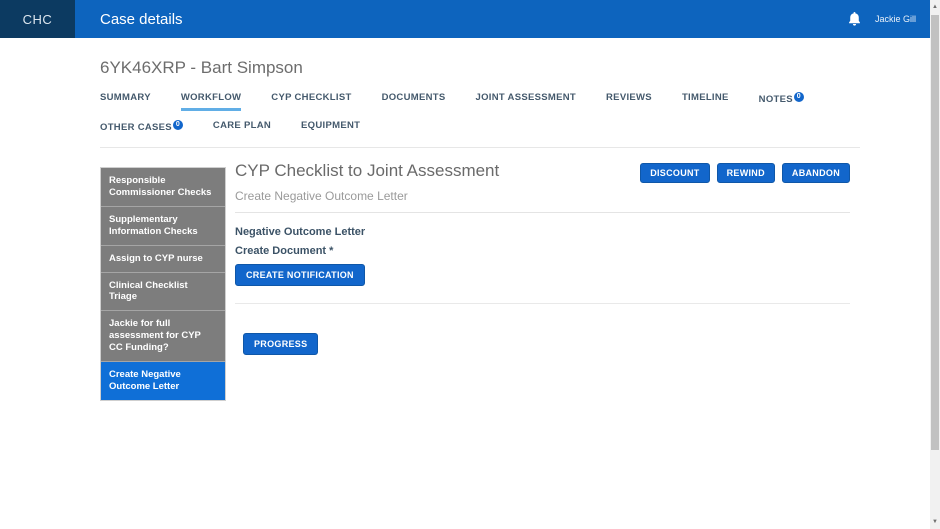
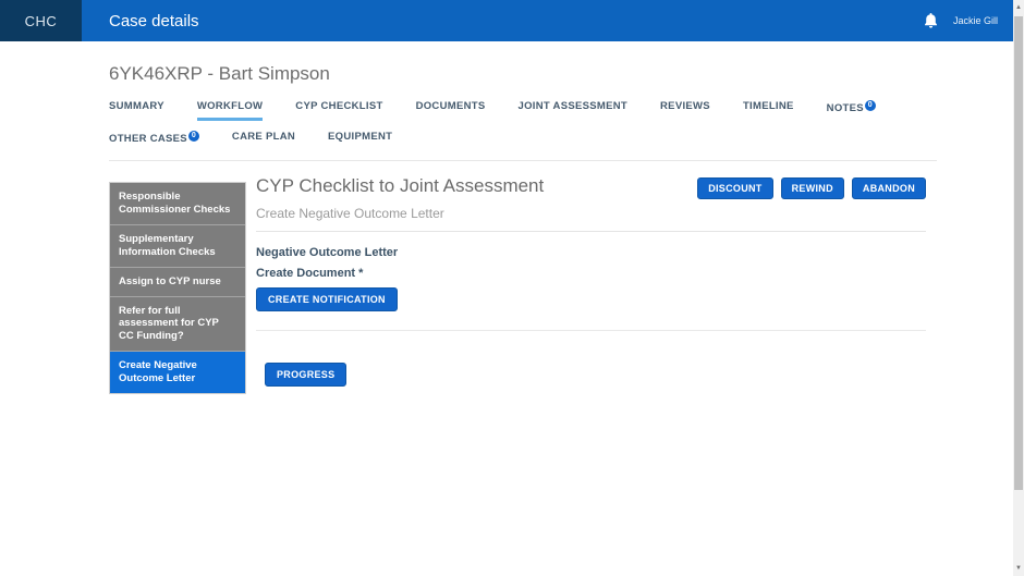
  CHC
  Case details
  Jackie Gill
  6YK46XRP - Bart Simpson
  SUMMARY
  WORKFLOW
  CYP CHECKLIST
  DOCUMENTS
  JOINT ASSESSMENT
  REVIEWS
  TIMELINE
  NOTES
  OTHER CASES
  CARE PLAN
  EQUIPMENT
  Responsible Commissioner Checks
  Supplementary Information Checks
  Assign to CYP nurse
- Clinical Checklist Triage
- Jackie for full assessment for CYP CC Funding?
+ Refer for full assessment for CYP CC Funding?
  Create Negative Outcome Letter
  CYP Checklist to Joint Assessment
  DISCOUNT
  REWIND
  ABANDON
  Create Negative Outcome Letter
  Negative Outcome Letter
  Create Document *
  CREATE NOTIFICATION PROGRESS
